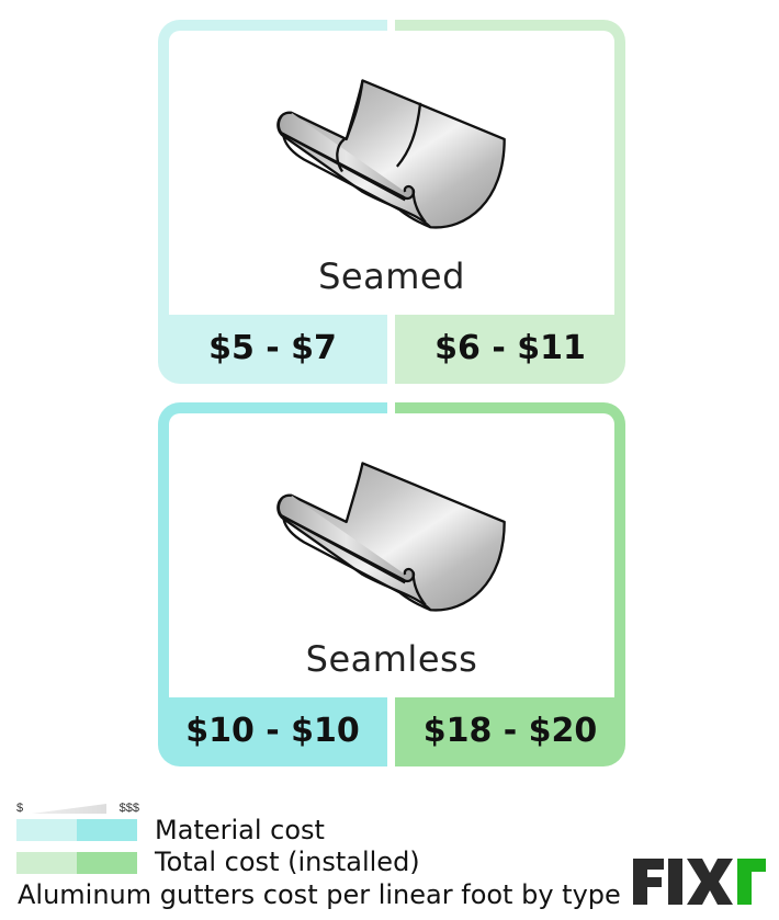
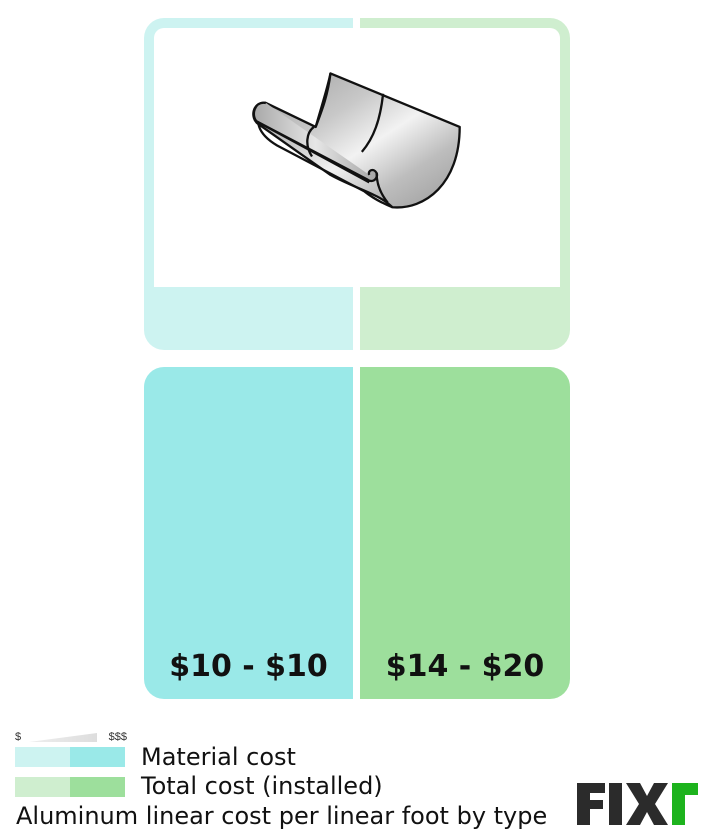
- Seamed
- $5 - $7
- $6 - $11
- Seamless
  $10 - $10
- $18 - $20
+ $14 - $20
  $
  $$$
  Material cost
  Total cost (installed)
- Aluminum gutters cost per linear foot by type
+ Aluminum linear cost per linear foot by type
